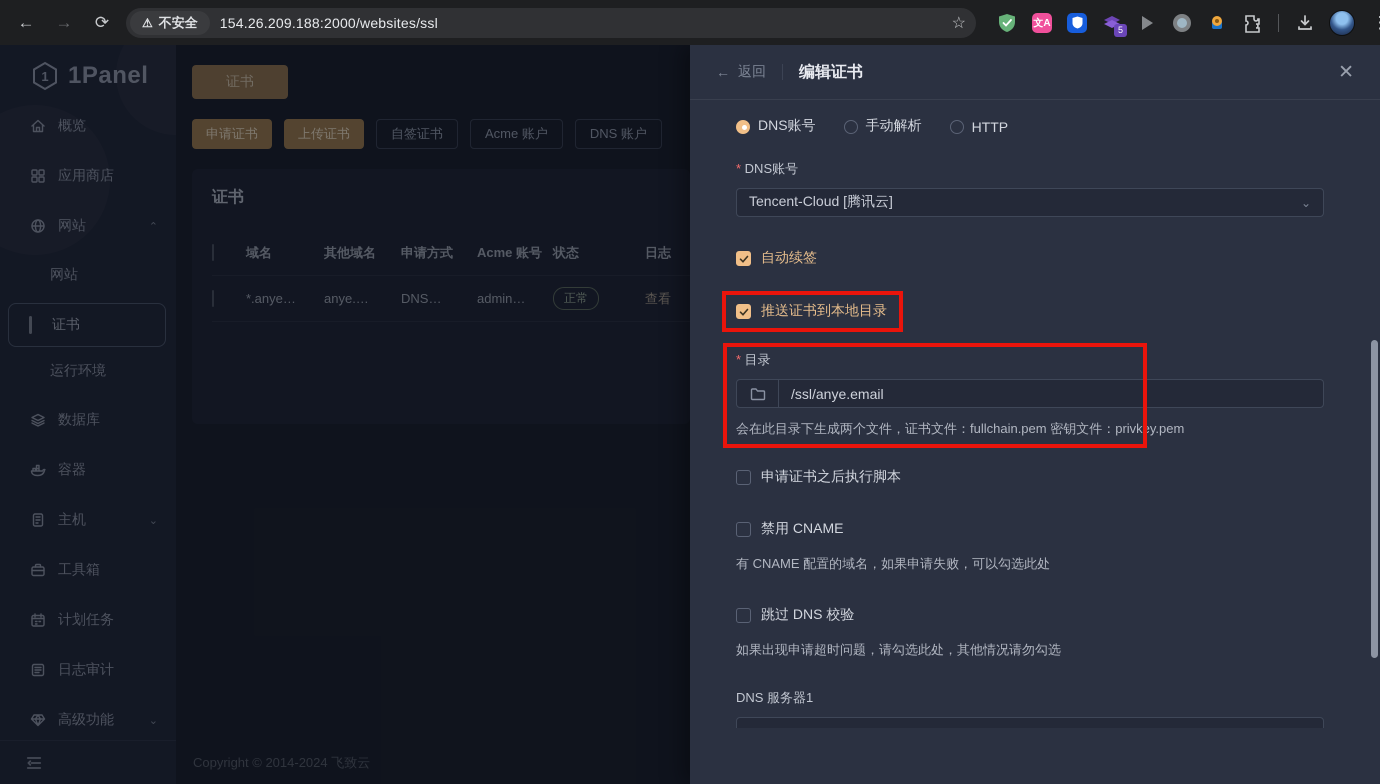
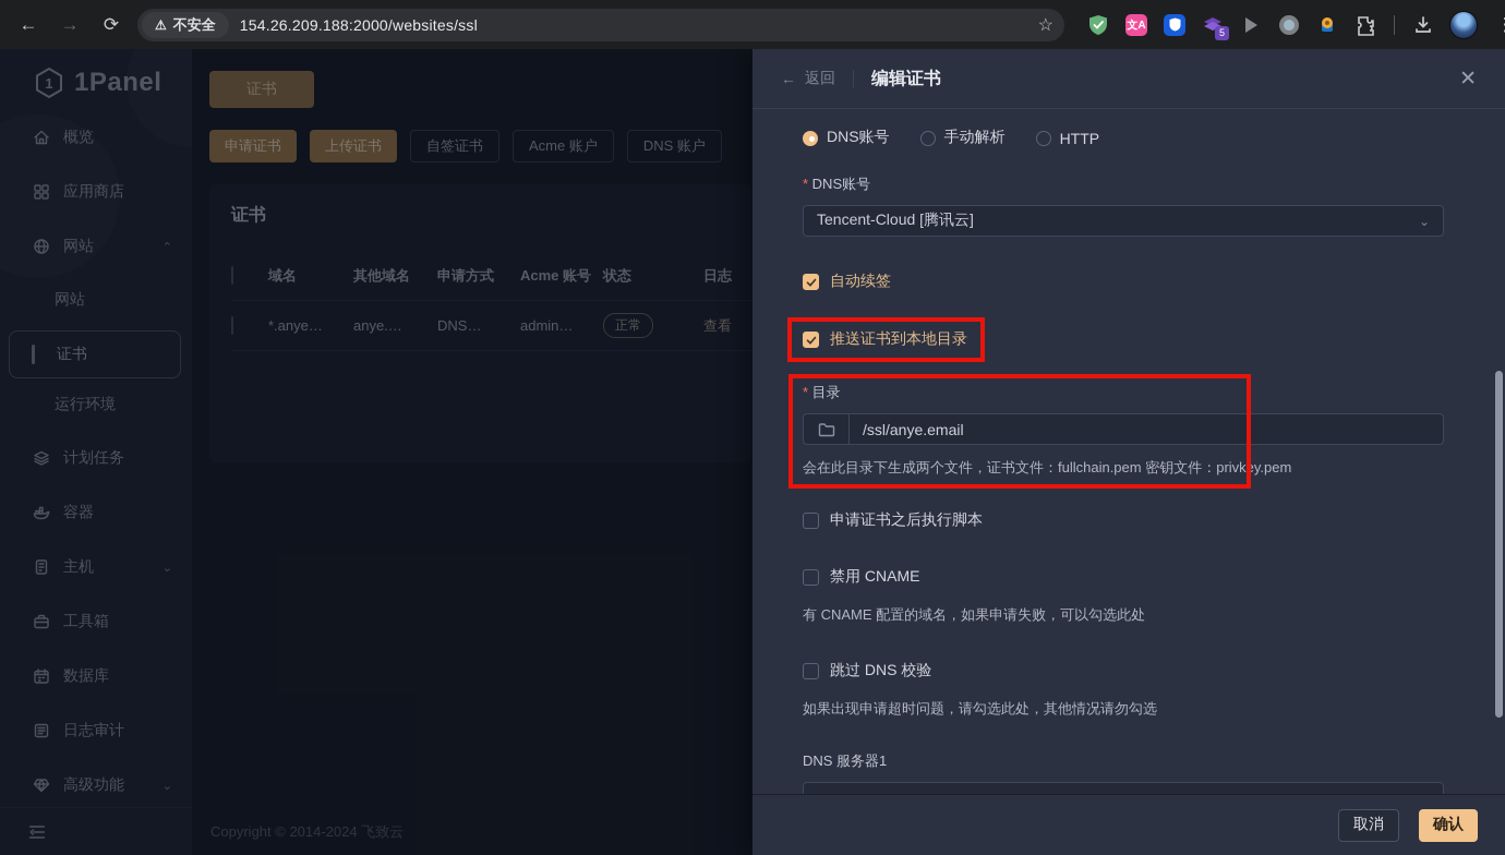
  ←
  →
  ⟳
  ⚠
  不安全
  154.26.209.188:2000/websites/ssl
  ☆
  文A
  5
  1
  1Panel
  概览
  应用商店
  网站
  ⌃
  网站
  证书
  运行环境
- 数据库
+ 计划任务
  容器
  主机
  ⌄
  工具箱
- 计划任务
+ 数据库
  日志审计
  高级功能
  ⌄
  证书
  申请证书
  上传证书
  自签证书
  Acme 账户
  DNS 账户
  证书
  域名
  其他域名
  申请方式
  Acme 账号
  状态
  日志
  *.anye…
  anye.…
  DNS…
  admin…
  正常
  查看
  Copyright © 2014-2024 飞致云
  ←
  返回
  编辑证书
  ✕
  DNS账号
  手动解析
  HTTP
  DNS账号
  Tencent-Cloud [腾讯云]
  ⌄
  自动续签
  推送证书到本地目录
  目录
  /ssl/anye.email
  会在此目录下生成两个文件，证书文件：fullchain.pem 密钥文件：privkey.pem
  申请证书之后执行脚本
  禁用 CNAME
  有 CNAME 配置的域名，如果申请失败，可以勾选此处
  跳过 DNS 校验
  如果出现申请超时问题，请勾选此处，其他情况请勿勾选
  DNS 服务器1
+ 取消
+ 确认
